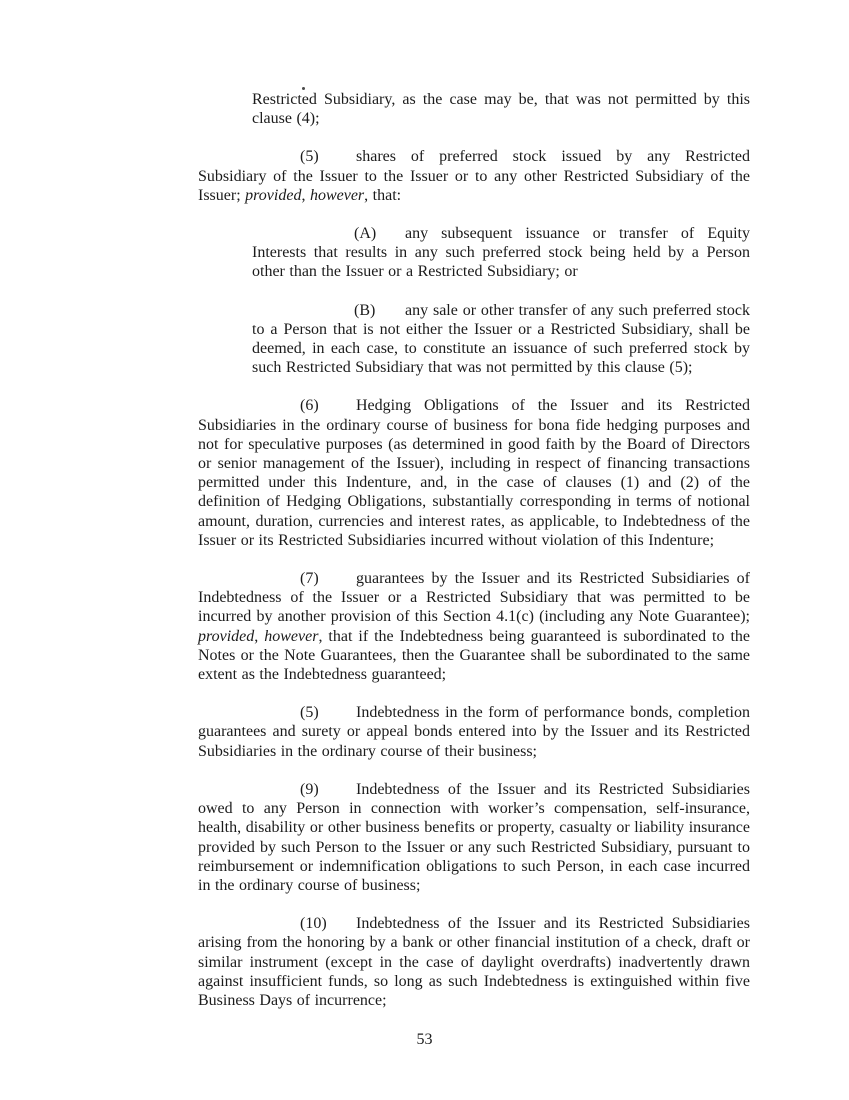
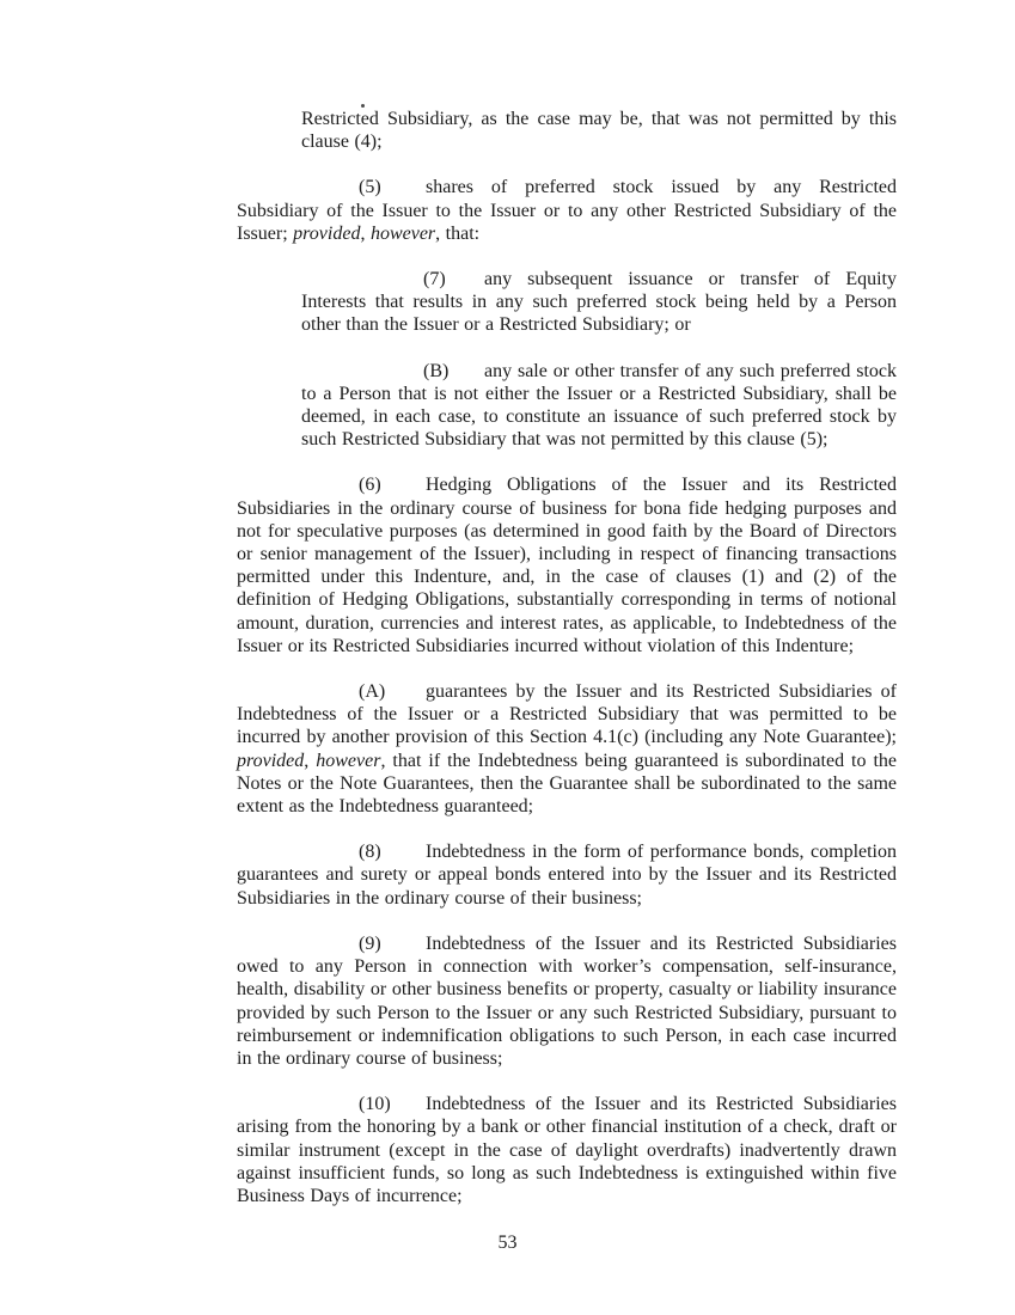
  Restricted Subsidiary, as the case may be, that was not permitted by this clause (4);
  (5) shares of preferred stock issued by any Restricted Subsidiary of the Issuer to the Issuer or to any other Restricted Subsidiary of the Issuer; provided, however, that:
- (A) any subsequent issuance or transfer of Equity Interests that results in any such preferred stock being held by a Person other than the Issuer or a Restricted Subsidiary; or
+ (7) any subsequent issuance or transfer of Equity Interests that results in any such preferred stock being held by a Person other than the Issuer or a Restricted Subsidiary; or
  (B) any sale or other transfer of any such preferred stock to a Person that is not either the Issuer or a Restricted Subsidiary, shall be deemed, in each case, to constitute an issuance of such preferred stock by such Restricted Subsidiary that was not permitted by this clause (5);
  (6) Hedging Obligations of the Issuer and its Restricted Subsidiaries in the ordinary course of business for bona fide hedging purposes and not for speculative purposes (as determined in good faith by the Board of Directors or senior management of the Issuer), including in respect of financing transactions permitted under this Indenture, and, in the case of clauses (1) and (2) of the definition of Hedging Obligations, substantially corresponding in terms of notional amount, duration, currencies and interest rates, as applicable, to Indebtedness of the Issuer or its Restricted Subsidiaries incurred without violation of this Indenture;
- (7) guarantees by the Issuer and its Restricted Subsidiaries of Indebtedness of the Issuer or a Restricted Subsidiary that was permitted to be incurred by another provision of this Section 4.1(c) (including any Note Guarantee); provided, however, that if the Indebtedness being guaranteed is subordinated to the Notes or the Note Guarantees, then the Guarantee shall be subordinated to the same extent as the Indebtedness guaranteed;
+ (A) guarantees by the Issuer and its Restricted Subsidiaries of Indebtedness of the Issuer or a Restricted Subsidiary that was permitted to be incurred by another provision of this Section 4.1(c) (including any Note Guarantee); provided, however, that if the Indebtedness being guaranteed is subordinated to the Notes or the Note Guarantees, then the Guarantee shall be subordinated to the same extent as the Indebtedness guaranteed;
- (5) Indebtedness in the form of performance bonds, completion guarantees and surety or appeal bonds entered into by the Issuer and its Restricted Subsidiaries in the ordinary course of their business;
+ (8) Indebtedness in the form of performance bonds, completion guarantees and surety or appeal bonds entered into by the Issuer and its Restricted Subsidiaries in the ordinary course of their business;
  (9) Indebtedness of the Issuer and its Restricted Subsidiaries owed to any Person in connection with worker’s compensation, self-insurance, health, disability or other business benefits or property, casualty or liability insurance provided by such Person to the Issuer or any such Restricted Subsidiary, pursuant to reimbursement or indemnification obligations to such Person, in each case incurred in the ordinary course of business;
  (10) Indebtedness of the Issuer and its Restricted Subsidiaries arising from the honoring by a bank or other financial institution of a check, draft or similar instrument (except in the case of daylight overdrafts) inadvertently drawn against insufficient funds, so long as such Indebtedness is extinguished within five Business Days of incurrence;
  53
